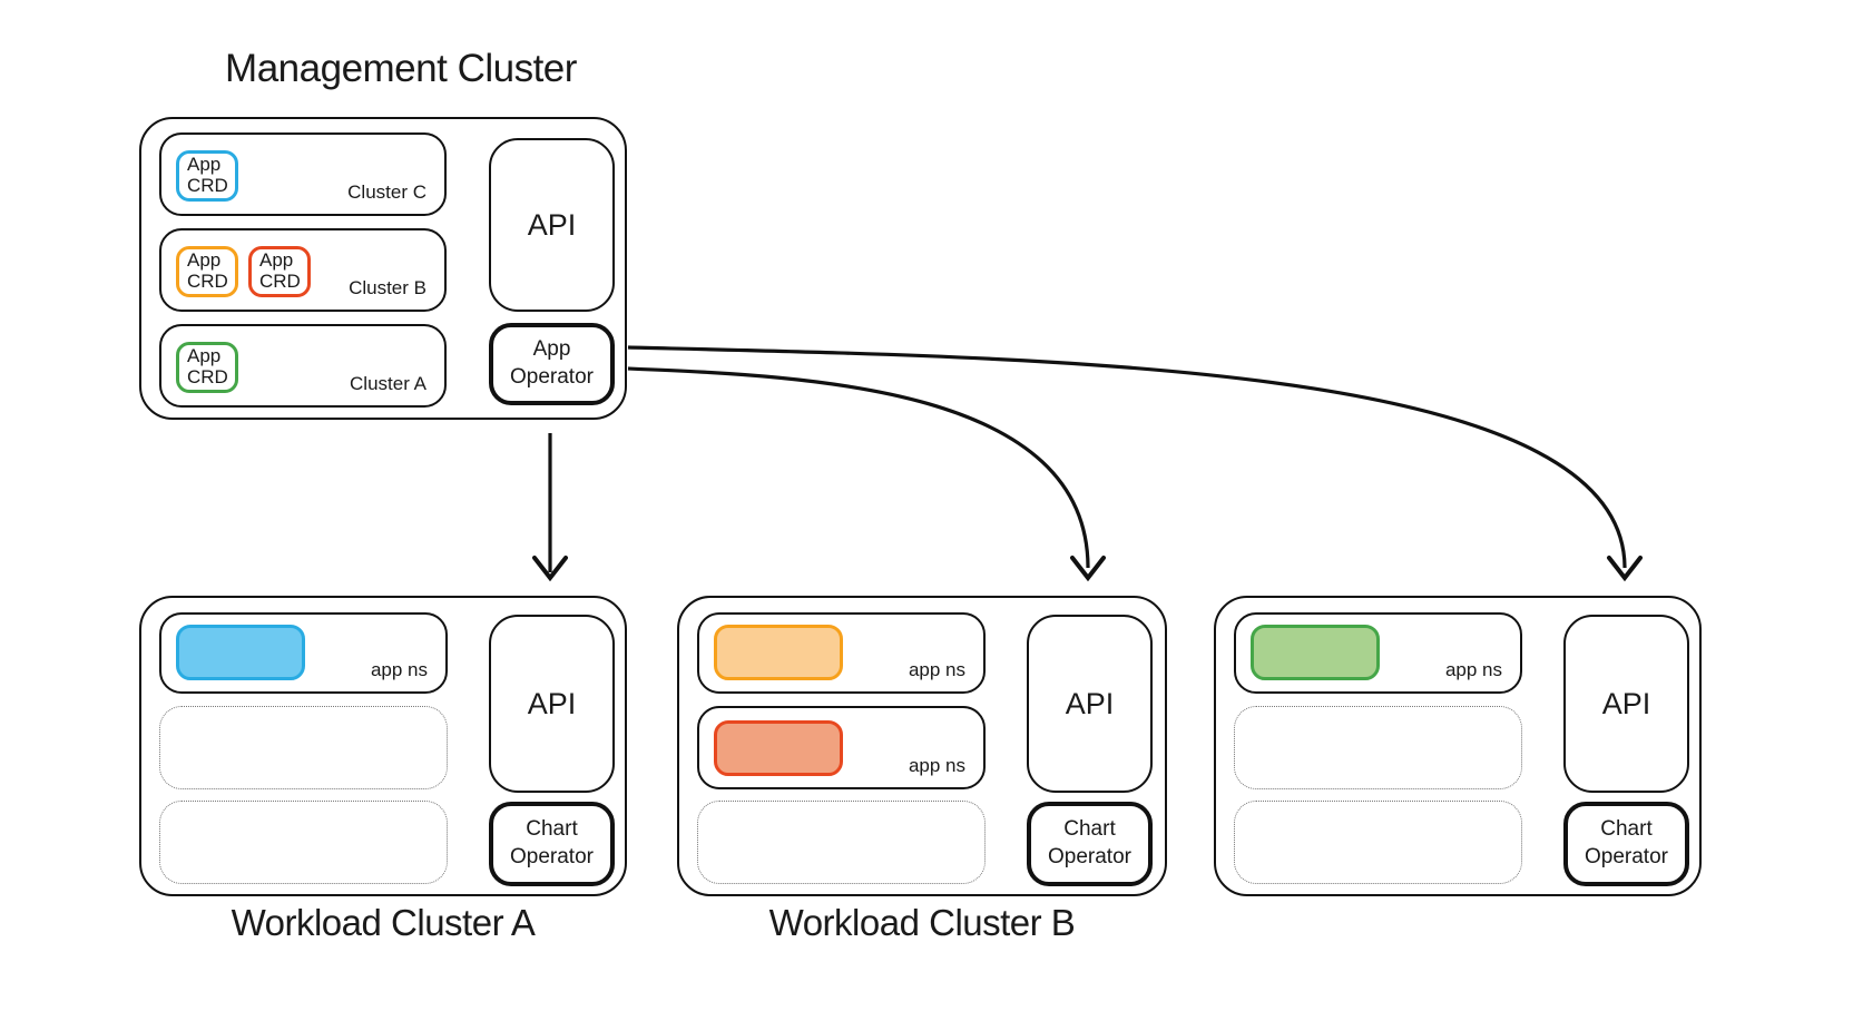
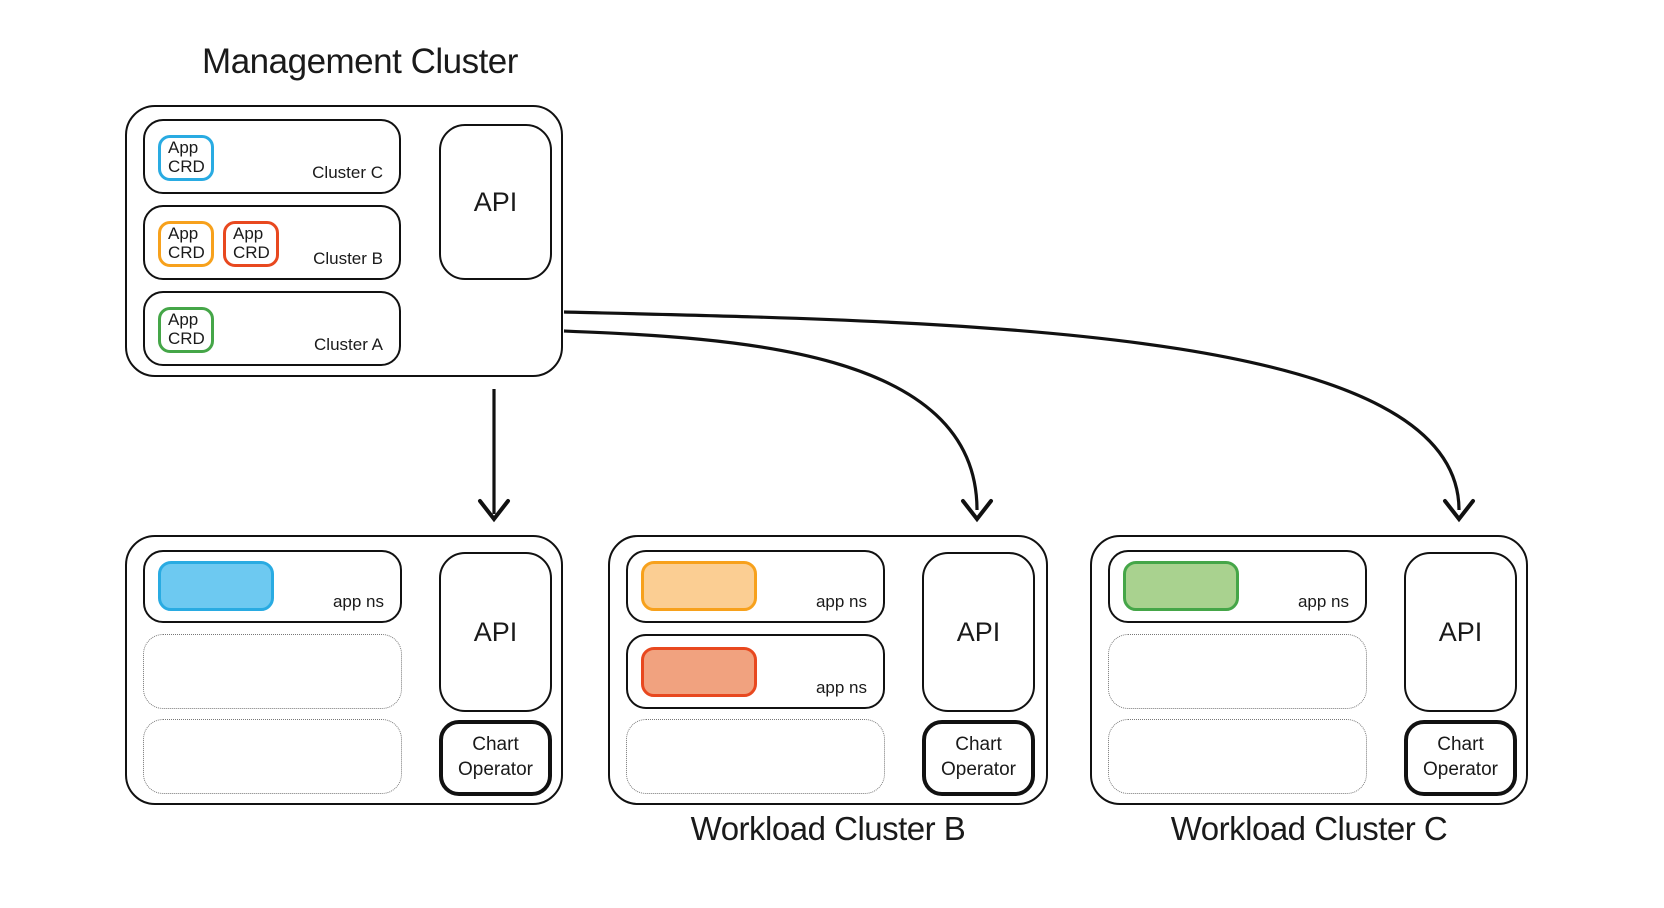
  Management Cluster
  App CRD
  Cluster C
  App CRD
  App CRD
  Cluster B
  App CRD
  Cluster A
  API
- App Operator
  app ns
  API
  Chart Operator
- Workload Cluster A
  app ns
  app ns
  API
  Chart Operator
  Workload Cluster B
  app ns
  API
  Chart Operator
+ Workload Cluster C
